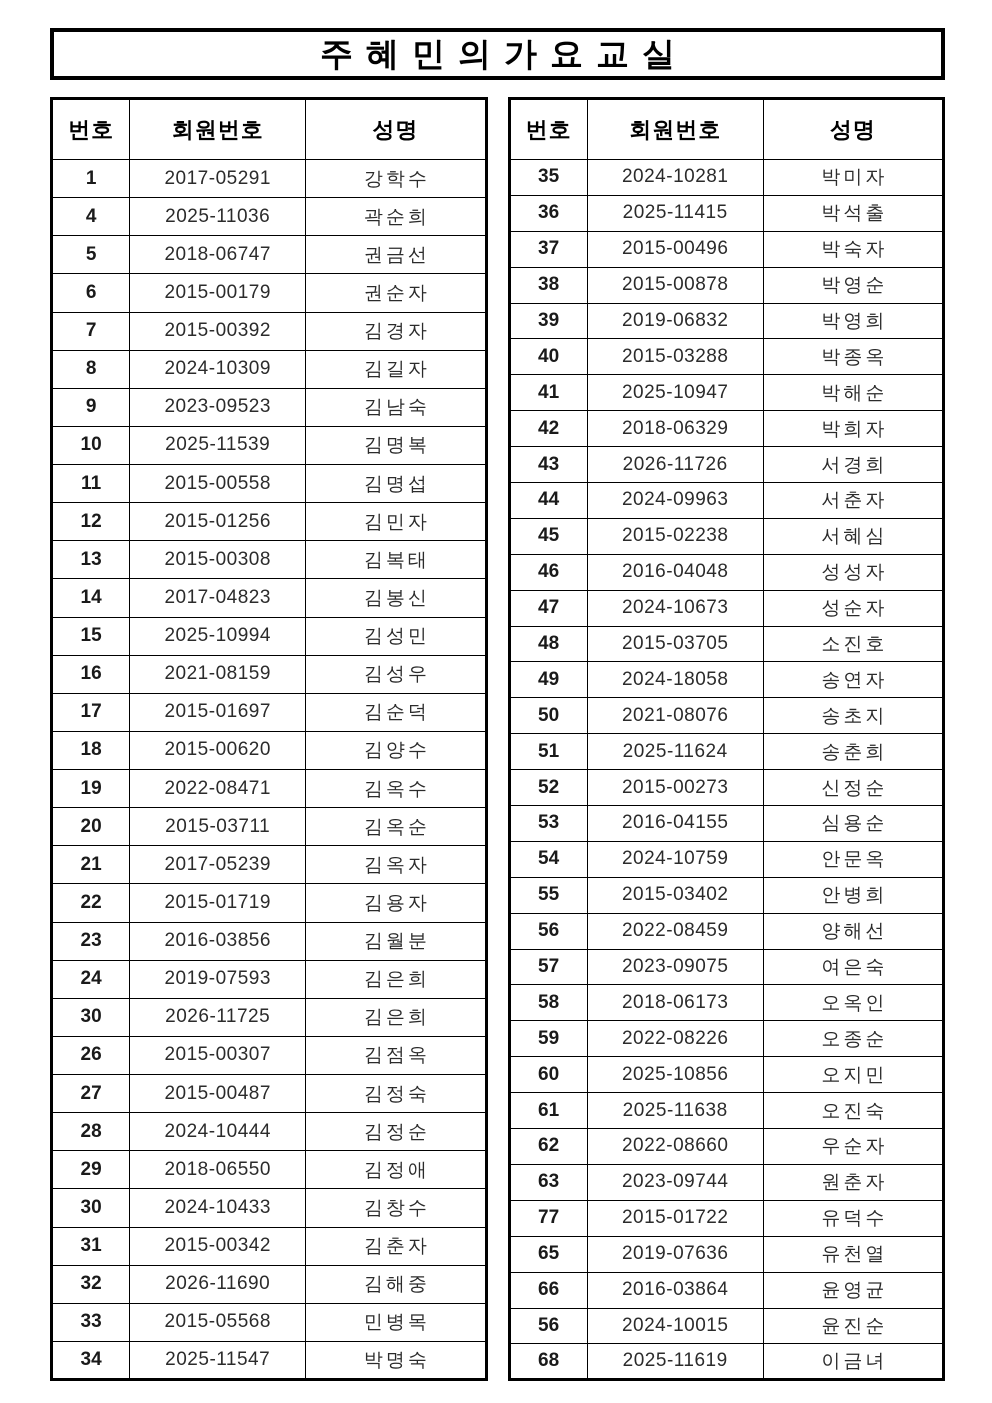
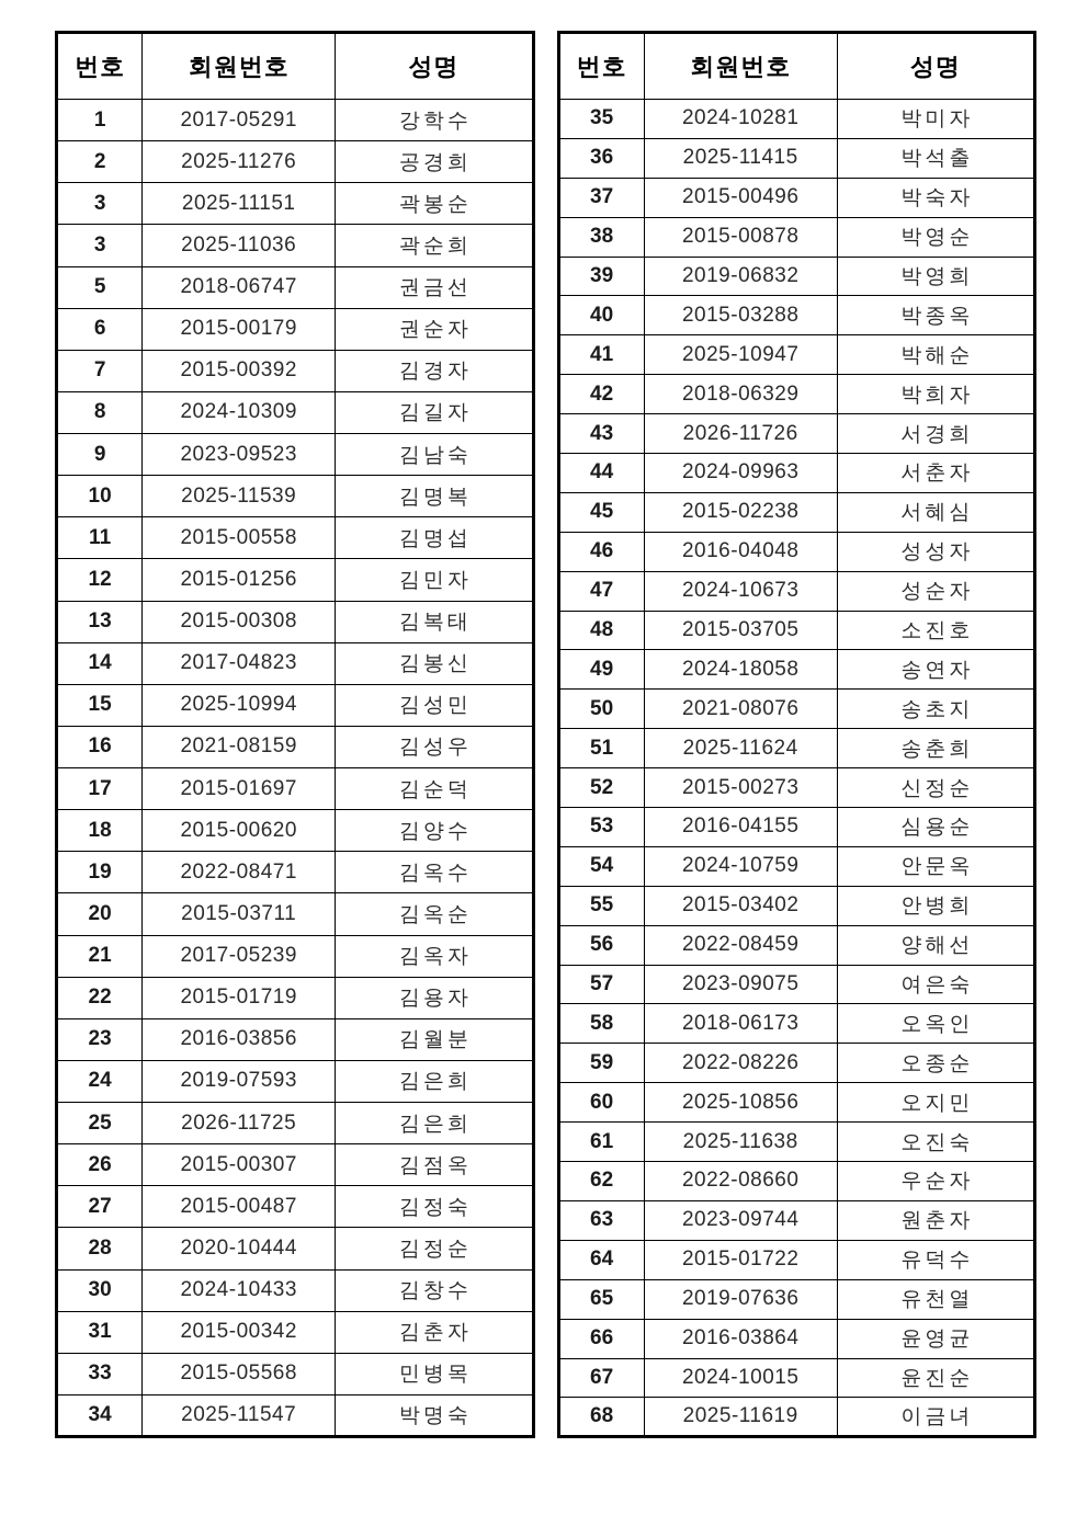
- 주혜민의가요교실
  번호	회원번호	성명
  1	2017-05291	강학수
+ 2	2025-11276	공경희
+ 3	2025-11151	곽봉순
- 4	2025-11036	곽순희
+ 3	2025-11036	곽순희
  5	2018-06747	권금선
  6	2015-00179	권순자
  7	2015-00392	김경자
  8	2024-10309	김길자
  9	2023-09523	김남숙
  10	2025-11539	김명복
  11	2015-00558	김명섭
  12	2015-01256	김민자
  13	2015-00308	김복태
  14	2017-04823	김봉신
  15	2025-10994	김성민
  16	2021-08159	김성우
  17	2015-01697	김순덕
  18	2015-00620	김양수
  19	2022-08471	김옥수
  20	2015-03711	김옥순
  21	2017-05239	김옥자
  22	2015-01719	김용자
  23	2016-03856	김월분
  24	2019-07593	김은희
- 30	2026-11725	김은희
+ 25	2026-11725	김은희
  26	2015-00307	김점옥
  27	2015-00487	김정숙
- 28	2024-10444	김정순
+ 28	2020-10444	김정순
- 29	2018-06550	김정애
  30	2024-10433	김창수
  31	2015-00342	김춘자
- 32	2026-11690	김해중
  33	2015-05568	민병목
  34	2025-11547	박명숙
  번호	회원번호	성명
  35	2024-10281	박미자
  36	2025-11415	박석출
  37	2015-00496	박숙자
  38	2015-00878	박영순
  39	2019-06832	박영희
  40	2015-03288	박종옥
  41	2025-10947	박해순
  42	2018-06329	박희자
  43	2026-11726	서경희
  44	2024-09963	서춘자
  45	2015-02238	서혜심
  46	2016-04048	성성자
  47	2024-10673	성순자
  48	2015-03705	소진호
  49	2024-18058	송연자
  50	2021-08076	송초지
  51	2025-11624	송춘희
  52	2015-00273	신정순
  53	2016-04155	심용순
  54	2024-10759	안문옥
  55	2015-03402	안병희
  56	2022-08459	양해선
  57	2023-09075	여은숙
  58	2018-06173	오옥인
  59	2022-08226	오종순
  60	2025-10856	오지민
  61	2025-11638	오진숙
  62	2022-08660	우순자
  63	2023-09744	원춘자
- 77	2015-01722	유덕수
+ 64	2015-01722	유덕수
  65	2019-07636	유천열
  66	2016-03864	윤영균
- 56	2024-10015	윤진순
+ 67	2024-10015	윤진순
  68	2025-11619	이금녀
